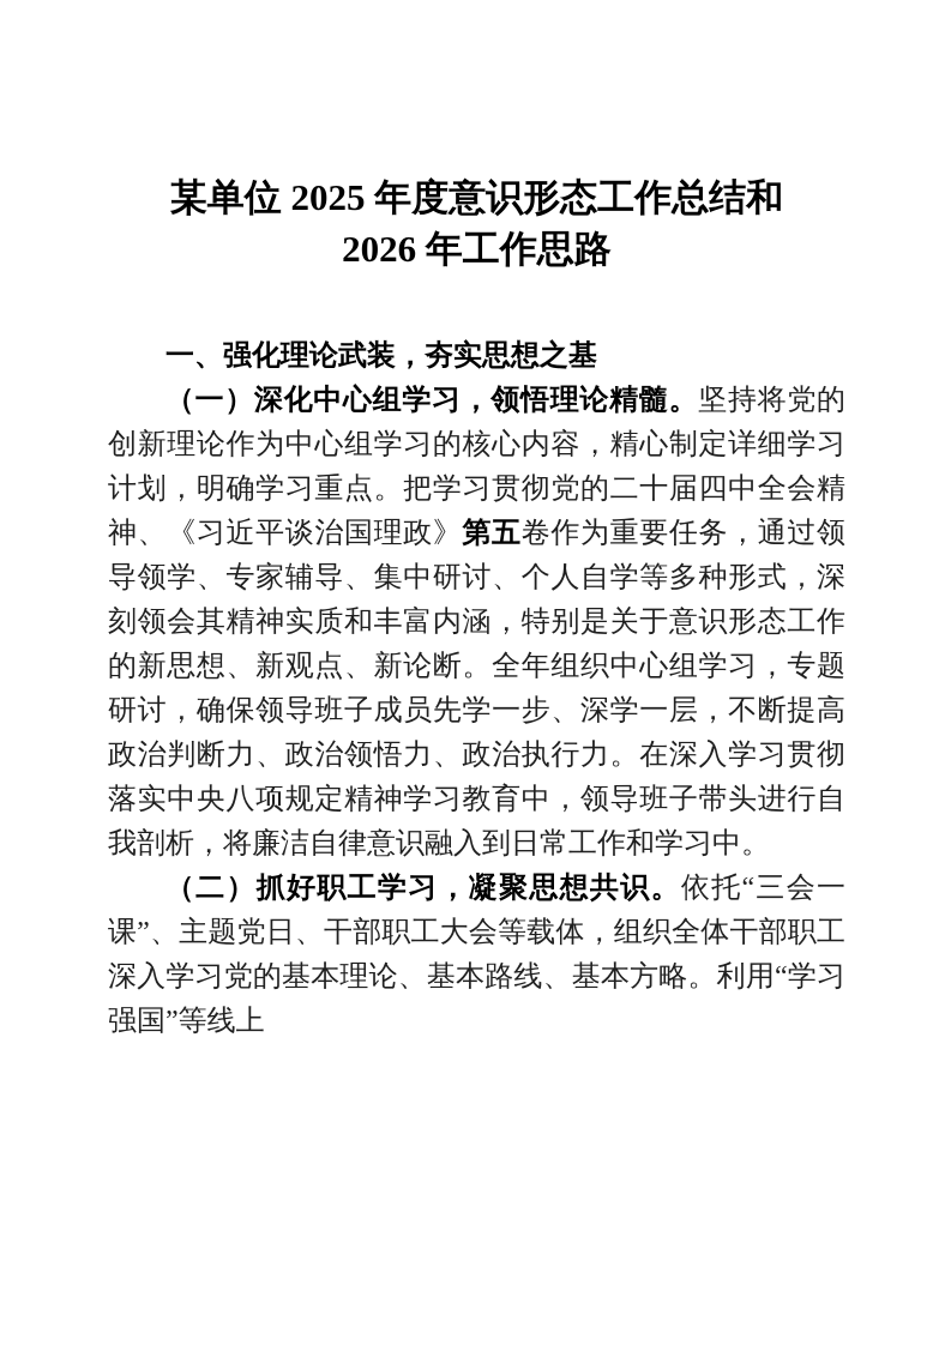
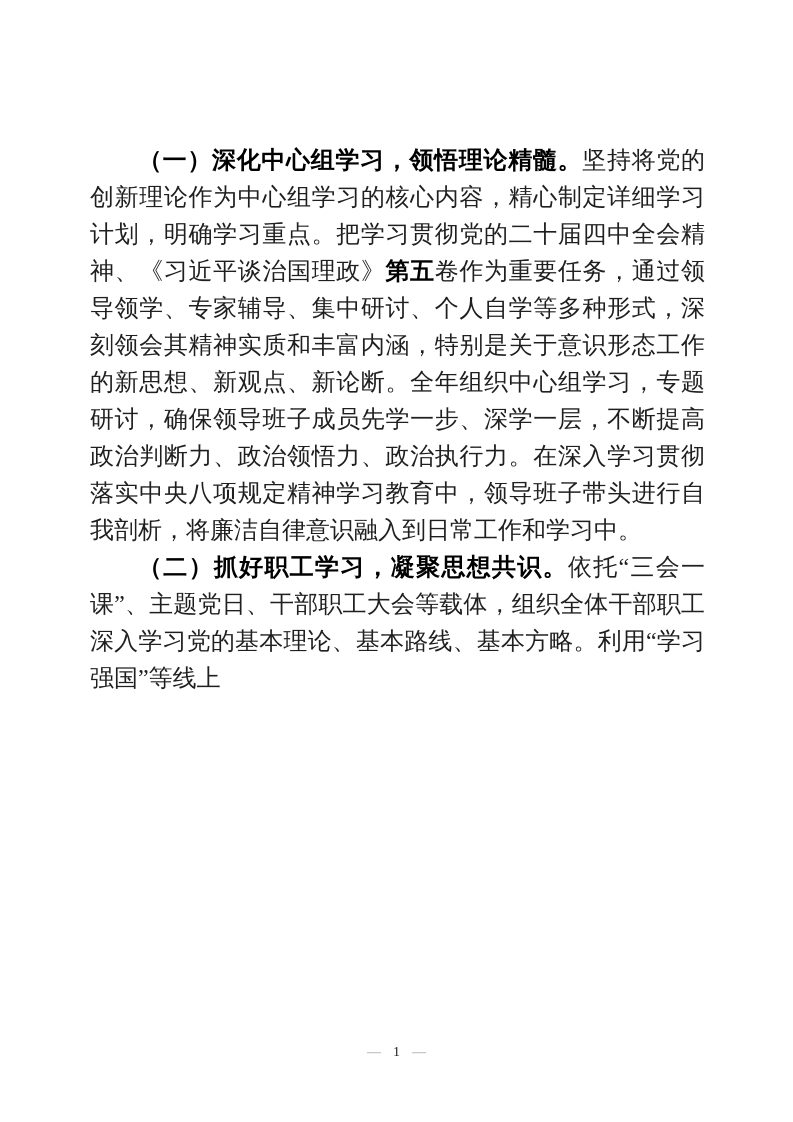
- 某单位 2025 年度意识形态工作总结和
- 2026 年工作思路
- 一、强化理论武装，夯实思想之基
  （一）深化中心组学习，领悟理论精髓。坚持将党的创新理论作为中心组学习的核心内容，精心制定详细学习计划，明确学习重点。把学习贯彻党的二十届四中全会精神、《习近平谈治国理政》第五卷作为重要任务，通过领导领学、专家辅导、集中研讨、个人自学等多种形式，深刻领会其精神实质和丰富内涵，特别是关于意识形态工作的新思想、新观点、新论断。全年组织中心组学习，专题研讨，确保领导班子成员先学一步、深学一层，不断提高政治判断力、政治领悟力、政治执行力。在深入学习贯彻落实中央八项规定精神学习教育中，领导班子带头进行自我剖析，将廉洁自律意识融入到日常工作和学习中。
  （二）抓好职工学习，凝聚思想共识。依托“三会一课”、主题党日、干部职工大会等载体，组织全体干部职工深入学习党的基本理论、基本路线、基本方略。利用“学习强国”等线上
+ — 1 —
